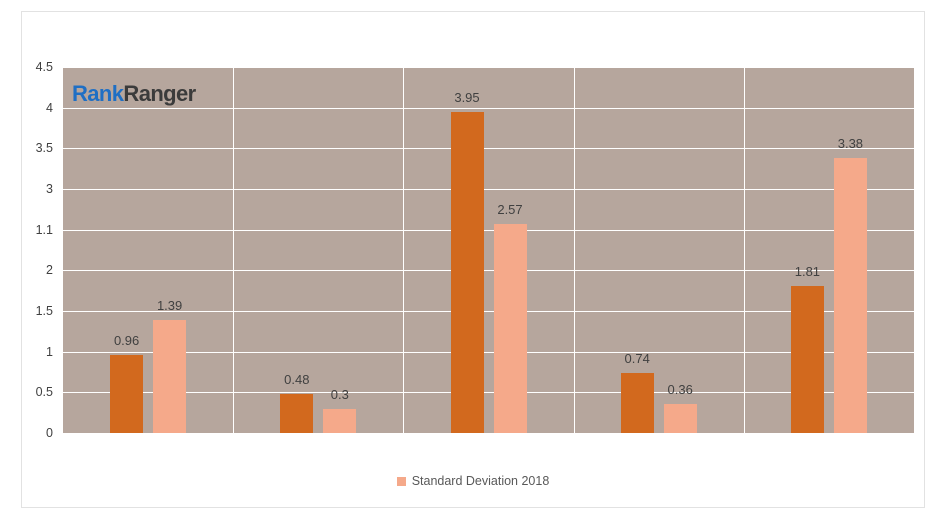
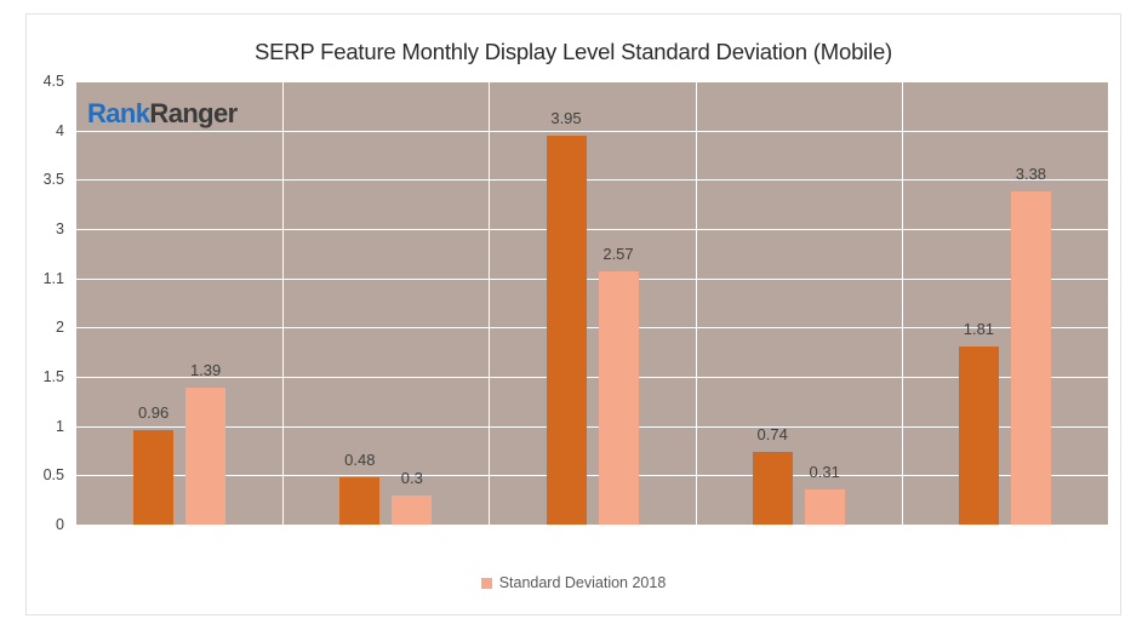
+ SERP Feature Monthly Display Level Standard Deviation (Mobile)
  0
  0.5
  1
  1.5
  2
  1.1
  3
  3.5
  4
  4.5
  RankRanger
  0.96
  1.39
  0.48
  0.3
  3.95
  2.57
  0.74
- 0.36
+ 0.31
  1.81
  3.38
  Standard Deviation 2018
